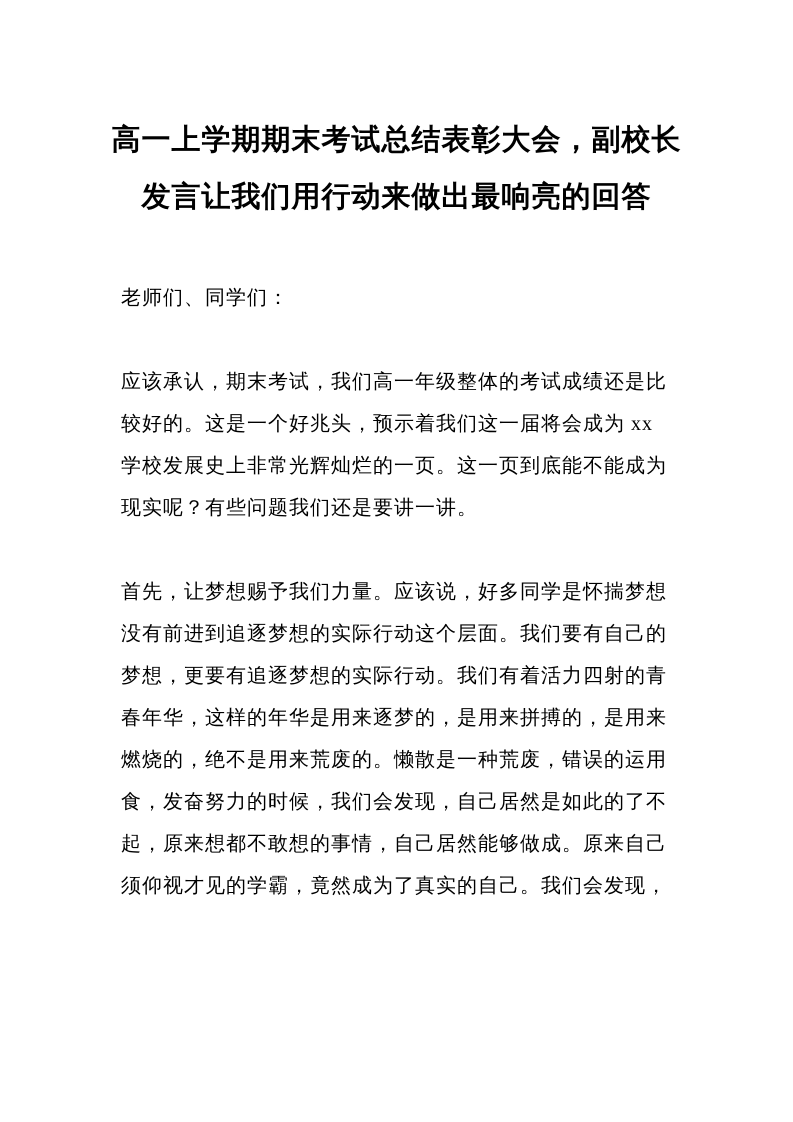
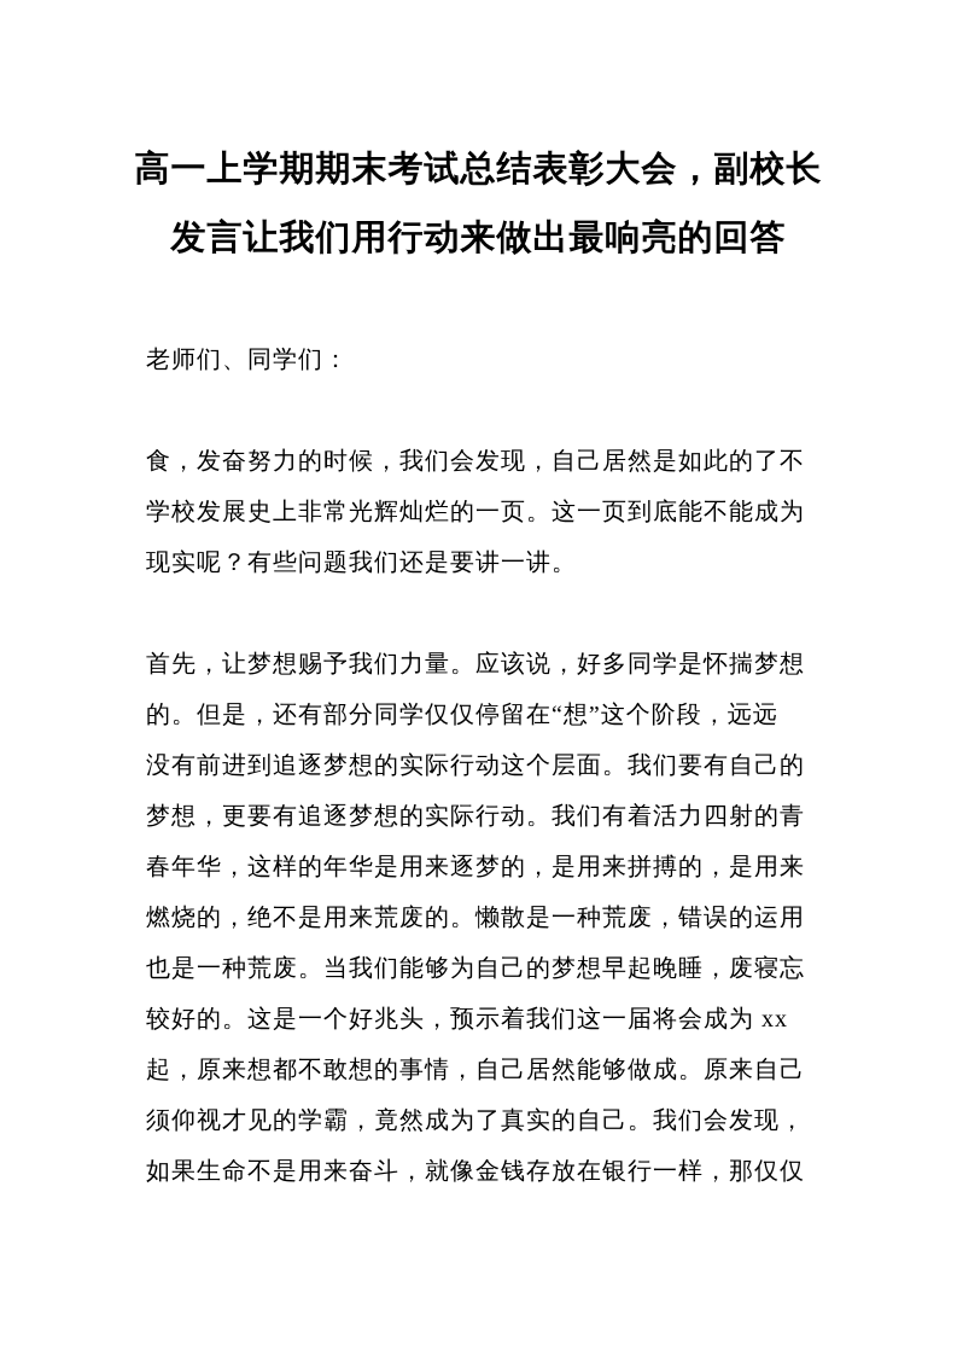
  高一上学期期末考试总结表彰大会，副校长
  发言让我们用行动来做出最响亮的回答
  老师们、同学们：
- 应该承认，期末考试，我们高一年级整体的考试成绩还是比
- 较好的。这是一个好兆头，预示着我们这一届将会成为 xx
+ 食，发奋努力的时候，我们会发现，自己居然是如此的了不
  学校发展史上非常光辉灿烂的一页。这一页到底能不能成为
  现实呢？有些问题我们还是要讲一讲。
  首先，让梦想赐予我们力量。应该说，好多同学是怀揣梦想
+ 的。但是，还有部分同学仅仅停留在“想”这个阶段，远远
  没有前进到追逐梦想的实际行动这个层面。我们要有自己的
  梦想，更要有追逐梦想的实际行动。我们有着活力四射的青
  春年华，这样的年华是用来逐梦的，是用来拼搏的，是用来
  燃烧的，绝不是用来荒废的。懒散是一种荒废，错误的运用
+ 也是一种荒废。当我们能够为自己的梦想早起晚睡，废寝忘
- 食，发奋努力的时候，我们会发现，自己居然是如此的了不
+ 较好的。这是一个好兆头，预示着我们这一届将会成为 xx
  起，原来想都不敢想的事情，自己居然能够做成。原来自己
  须仰视才见的学霸，竟然成为了真实的自己。我们会发现，
+ 如果生命不是用来奋斗，就像金钱存放在银行一样，那仅仅
